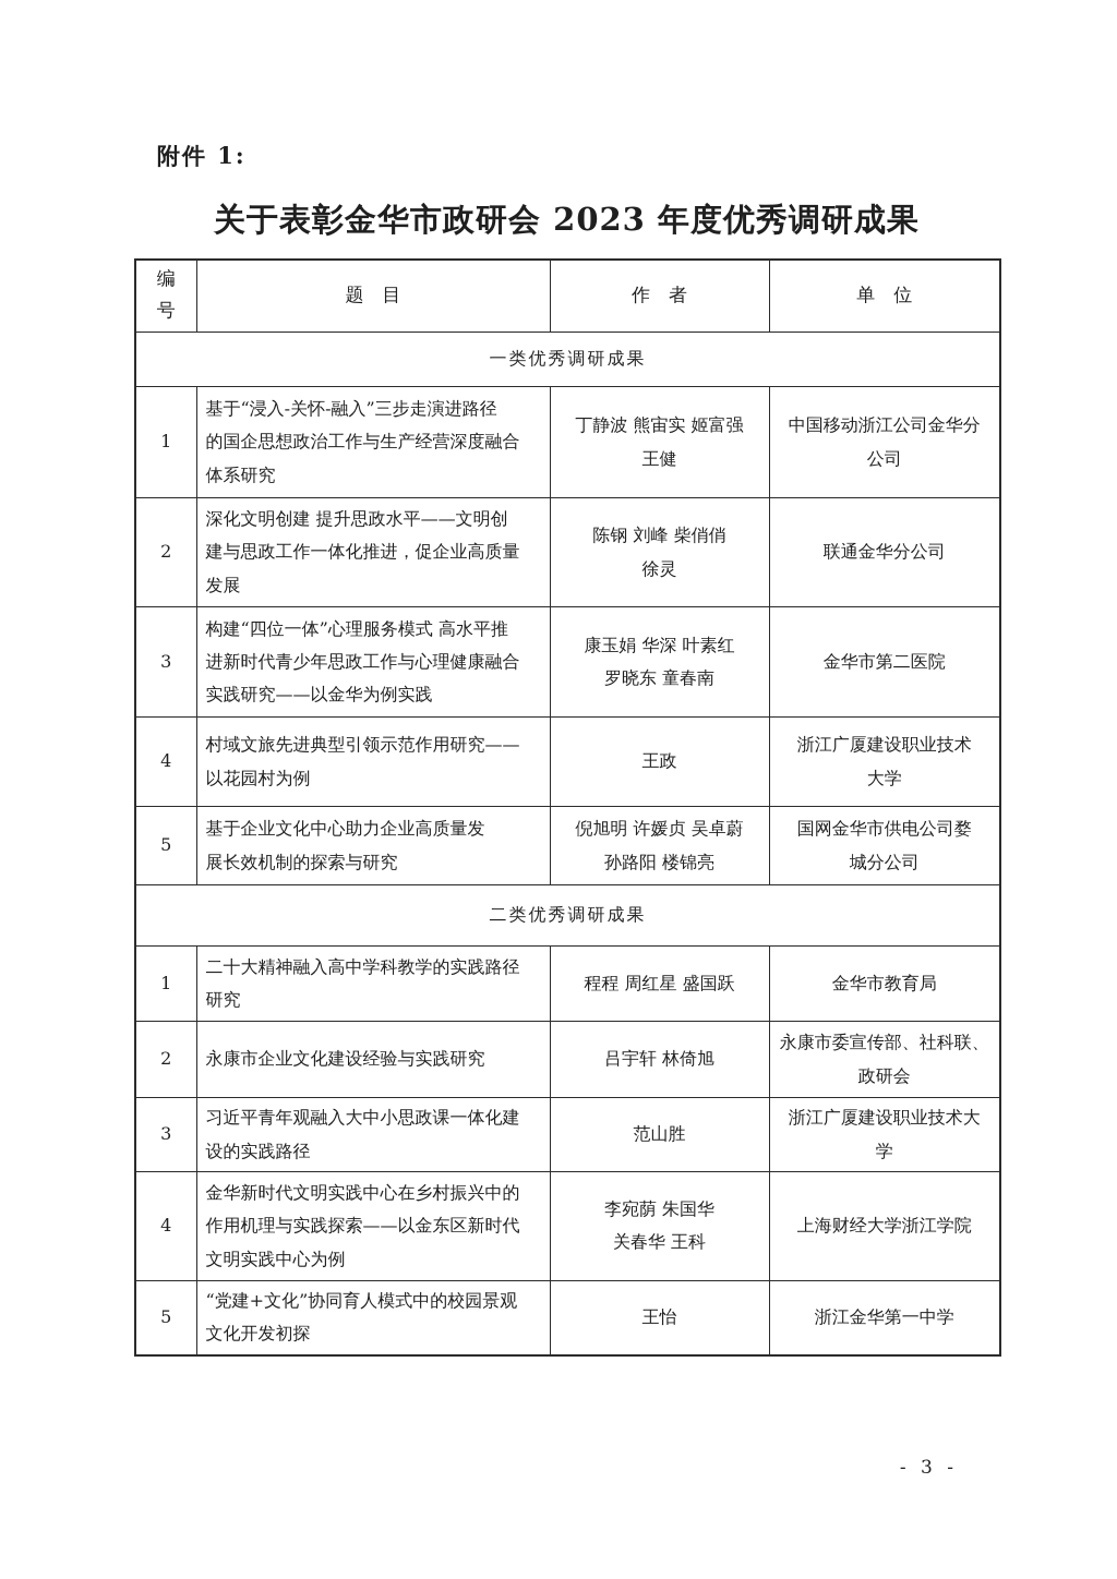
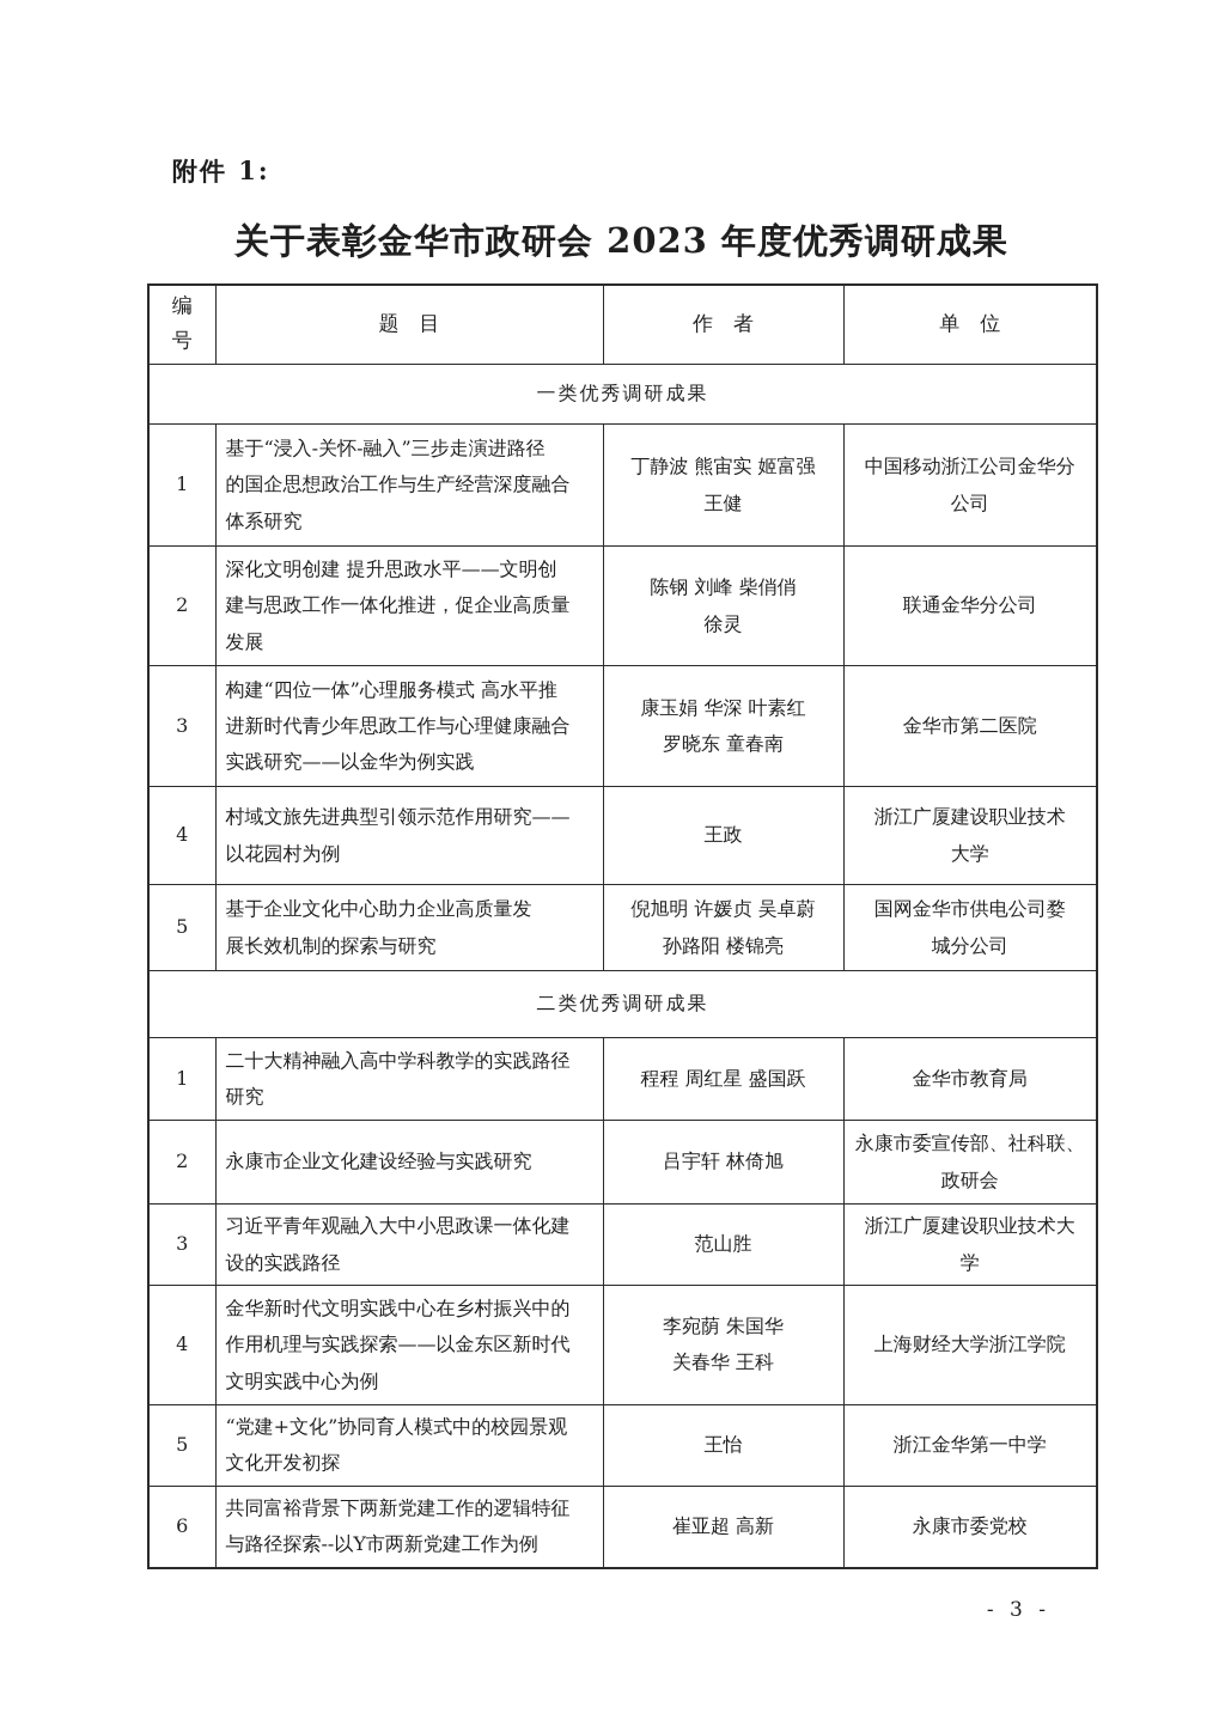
  附件 1:
  关于表彰金华市政研会 2023 年度优秀调研成果
  编号	题 目	作 者	单 位
  一类优秀调研成果
  1	基于“浸入-关怀-融入”三步走演进路径 的国企思想政治工作与生产经营深度融合 体系研究	丁静波 熊宙实 姬富强 王健	中国移动浙江公司金华分 公司
  2	深化文明创建 提升思政水平——文明创 建与思政工作一体化推进，促企业高质量 发展	陈钢 刘峰 柴俏俏 徐灵	联通金华分公司
  3	构建“四位一体”心理服务模式 高水平推 进新时代青少年思政工作与心理健康融合 实践研究——以金华为例实践	康玉娟 华深 叶素红 罗晓东 童春南	金华市第二医院
  4	村域文旅先进典型引领示范作用研究—— 以花园村为例	王政	浙江广厦建设职业技术 大学
  5	基于企业文化中心助力企业高质量发 展长效机制的探索与研究	倪旭明 许媛贞 吴卓蔚 孙路阳 楼锦亮	国网金华市供电公司婺 城分公司
  二类优秀调研成果
  1	二十大精神融入高中学科教学的实践路径 研究	程程 周红星 盛国跃	金华市教育局
  2	永康市企业文化建设经验与实践研究	吕宇轩 林倚旭	永康市委宣传部、社科联、 政研会
  3	习近平青年观融入大中小思政课一体化建 设的实践路径	范山胜	浙江广厦建设职业技术大 学
  4	金华新时代文明实践中心在乡村振兴中的 作用机理与实践探索——以金东区新时代 文明实践中心为例	李宛荫 朱国华 关春华 王科	上海财经大学浙江学院
  5	“党建+文化”协同育人模式中的校园景观 文化开发初探	王怡	浙江金华第一中学
+ 6	共同富裕背景下两新党建工作的逻辑特征 与路径探索--以Y市两新党建工作为例	崔亚超 高新	永康市委党校
  - 3 -
